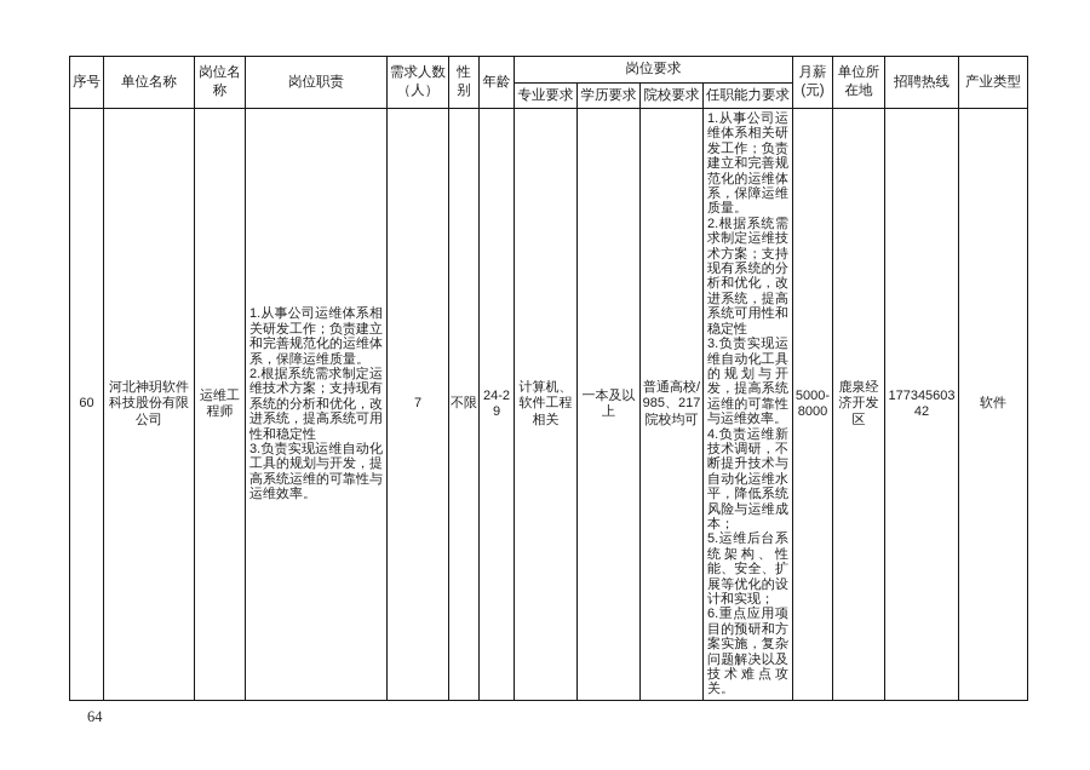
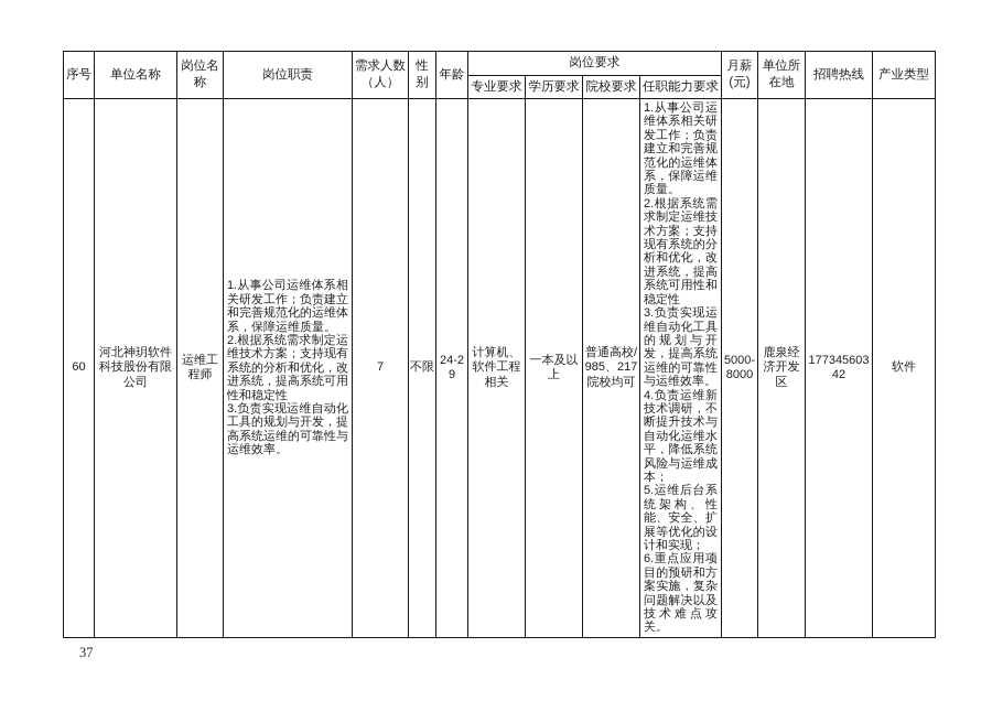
  序号	单位名称	岗位名称	岗位职责	需求人数（人）	性别	年龄	岗位要求	月薪(元)	单位所在地	招聘热线	产业类型
  专业要求	学历要求	院校要求	任职能力要求
  60	河北神玥软件科技股份有限公司	运维工程师	1.从事公司运维体系相关研发工作；负责建立和完善规范化的运维体系，保障运维质量。 2.根据系统需求制定运维技术方案；支持现有系统的分析和优化，改进系统，提高系统可用性和稳定性 3.负责实现运维自动化工具的规划与开发，提高系统运维的可靠性与运维效率。	7	不限	24-29	计算机、软件工程相关	一本及以上	普通高校/985、217院校均可	1.从事公司运维体系相关研发工作；负责建立和完善规范化的运维体系，保障运维质量。 2.根据系统需求制定运维技术方案；支持现有系统的分析和优化，改进系统，提高系统可用性和稳定性 3.负责实现运维自动化工具的规划与开发，提高系统运维的可靠性与运维效率。 4.负责运维新技术调研，不断提升技术与自动化运维水平，降低系统风险与运维成本； 5.运维后台系统架构、性能、安全、扩展等优化的设计和实现； 6.重点应用项目的预研和方案实施，复杂问题解决以及技术难点攻关。	5000-8000	鹿泉经济开发区	17734560342	软件
- 64
+ 37
